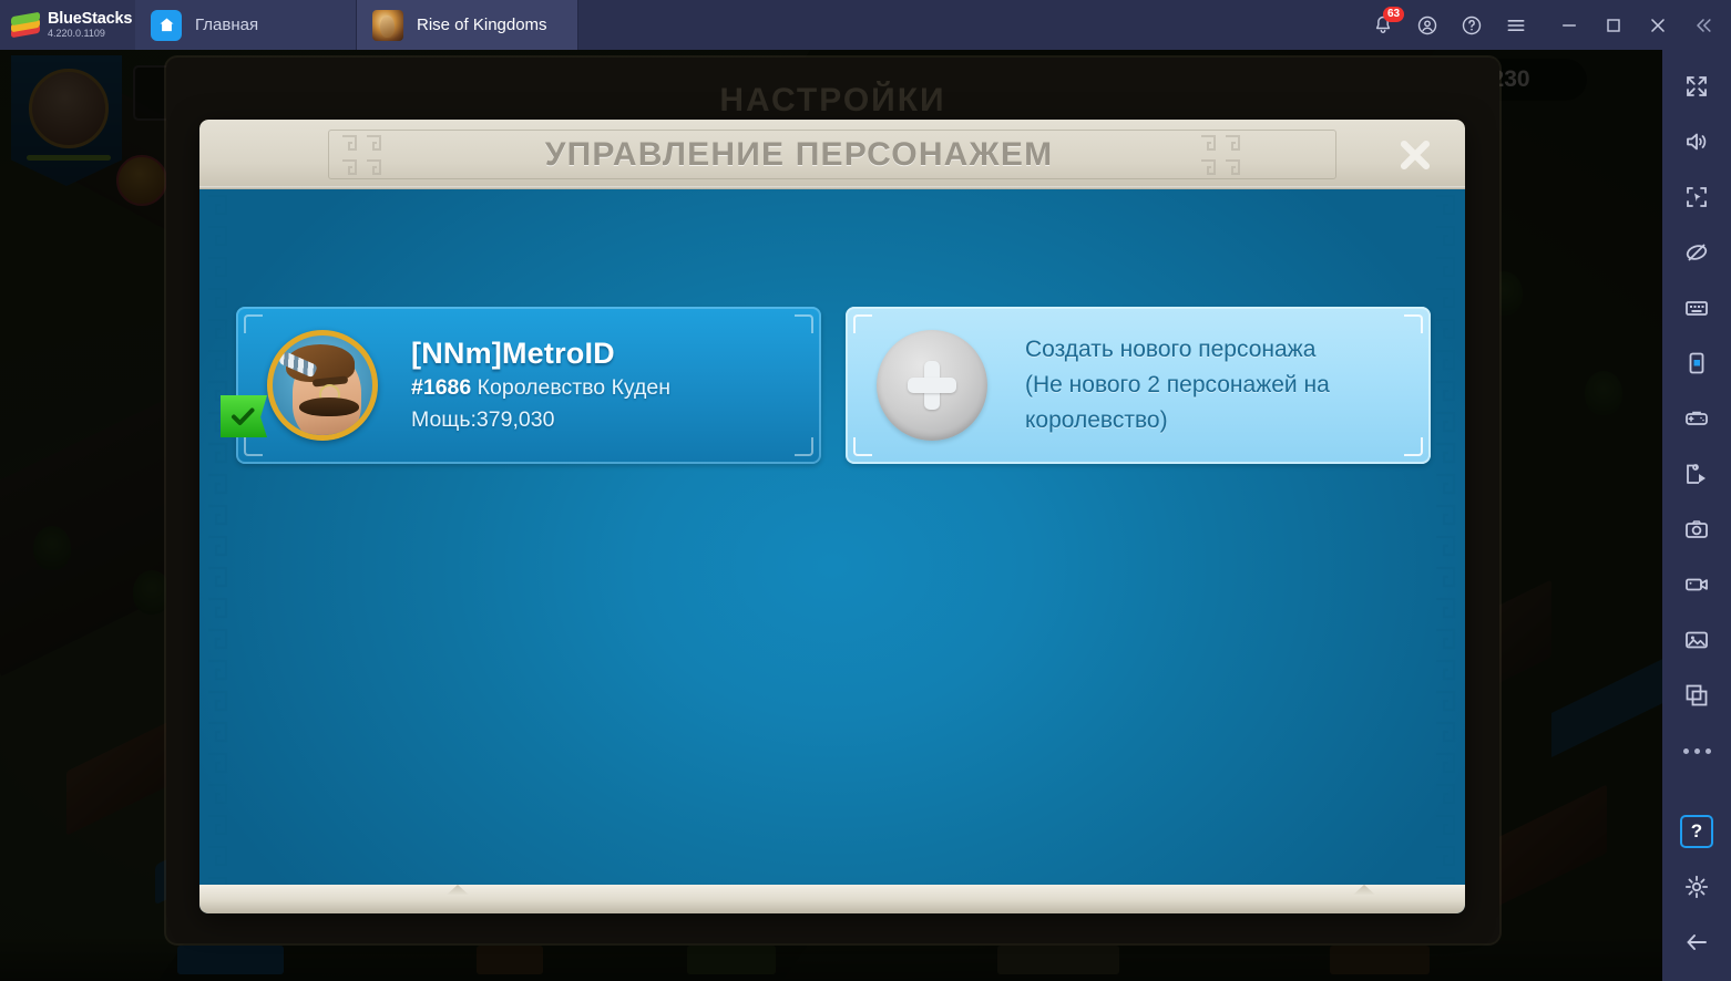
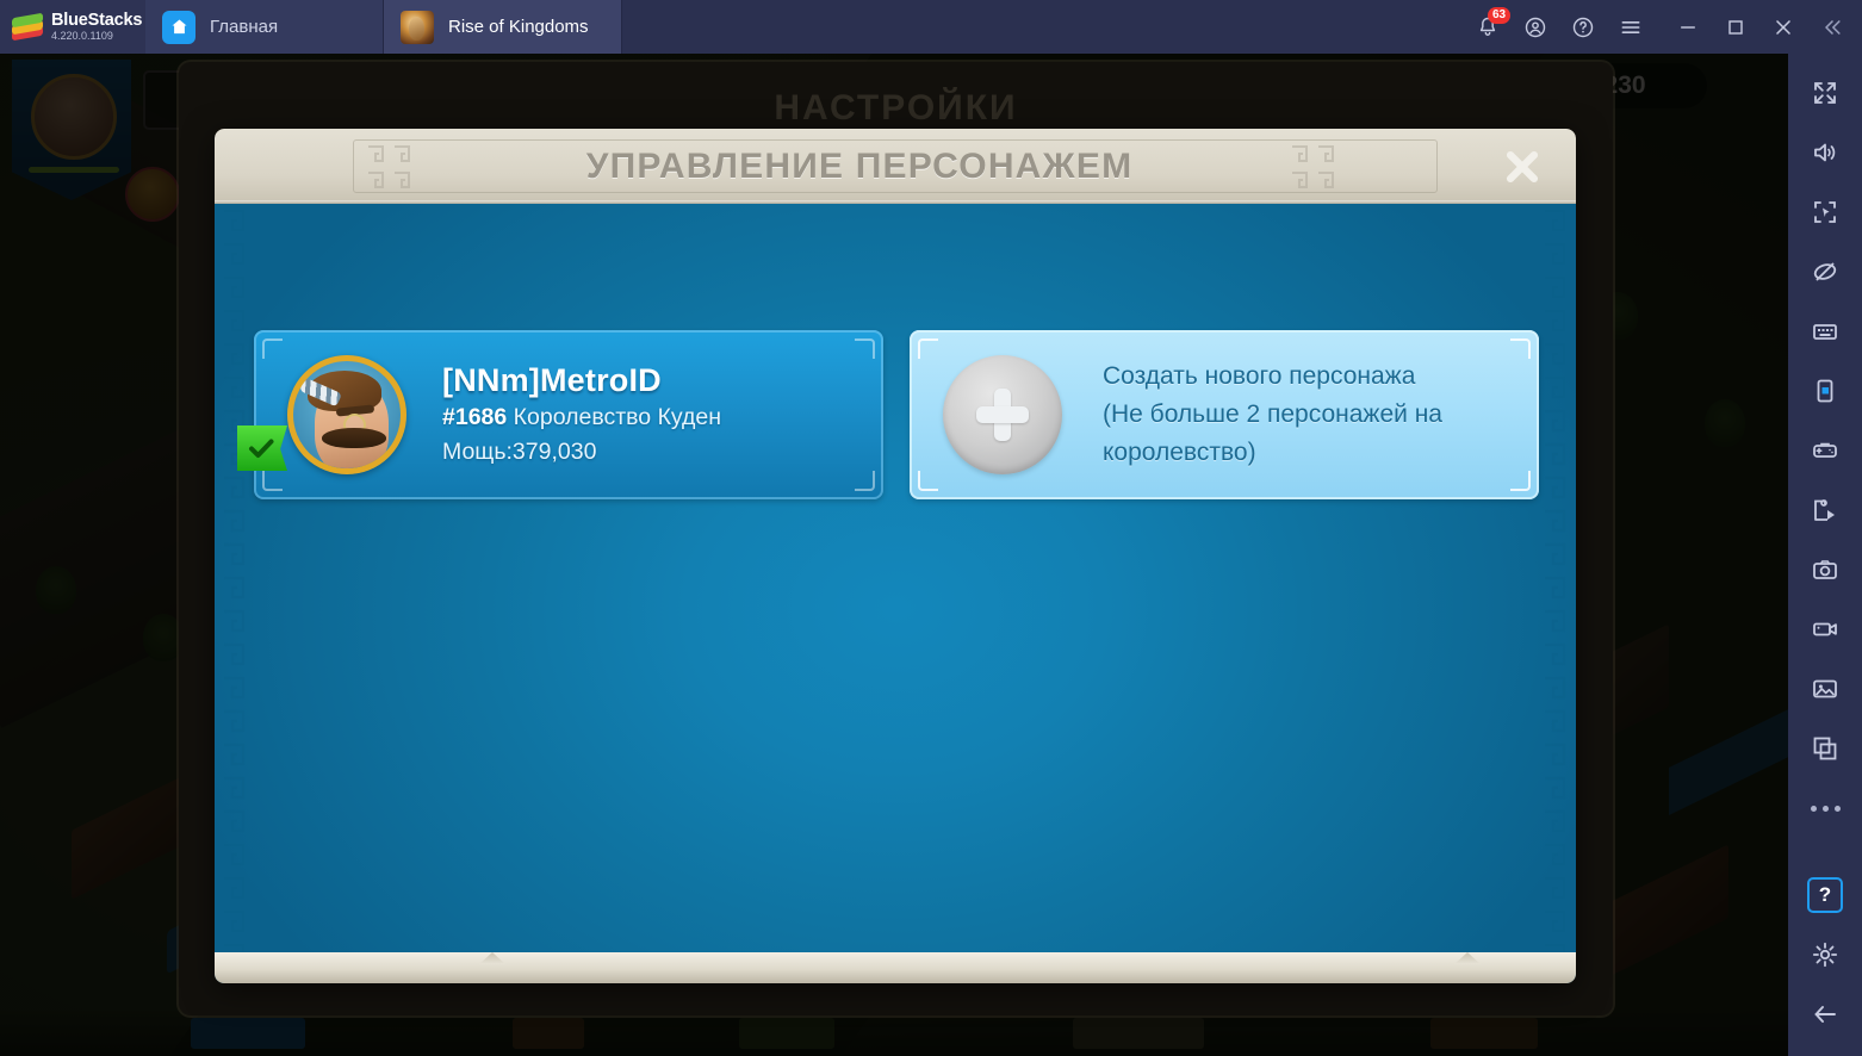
  НАСТРОЙКИ
  УПРАВЛЕНИЕ ПЕРСОНАЖЕМ
  [NNm]MetroID
  #1686 Королевство Куден
  Мощь:379,030
  Создать нового персонажа
- (Не нового 2 персонажей на
+ (Не больше 2 персонажей на
  королевство)
  BlueStacks
  4.220.0.1109
  Главная
  Rise of Kingdoms
  63
  ?
